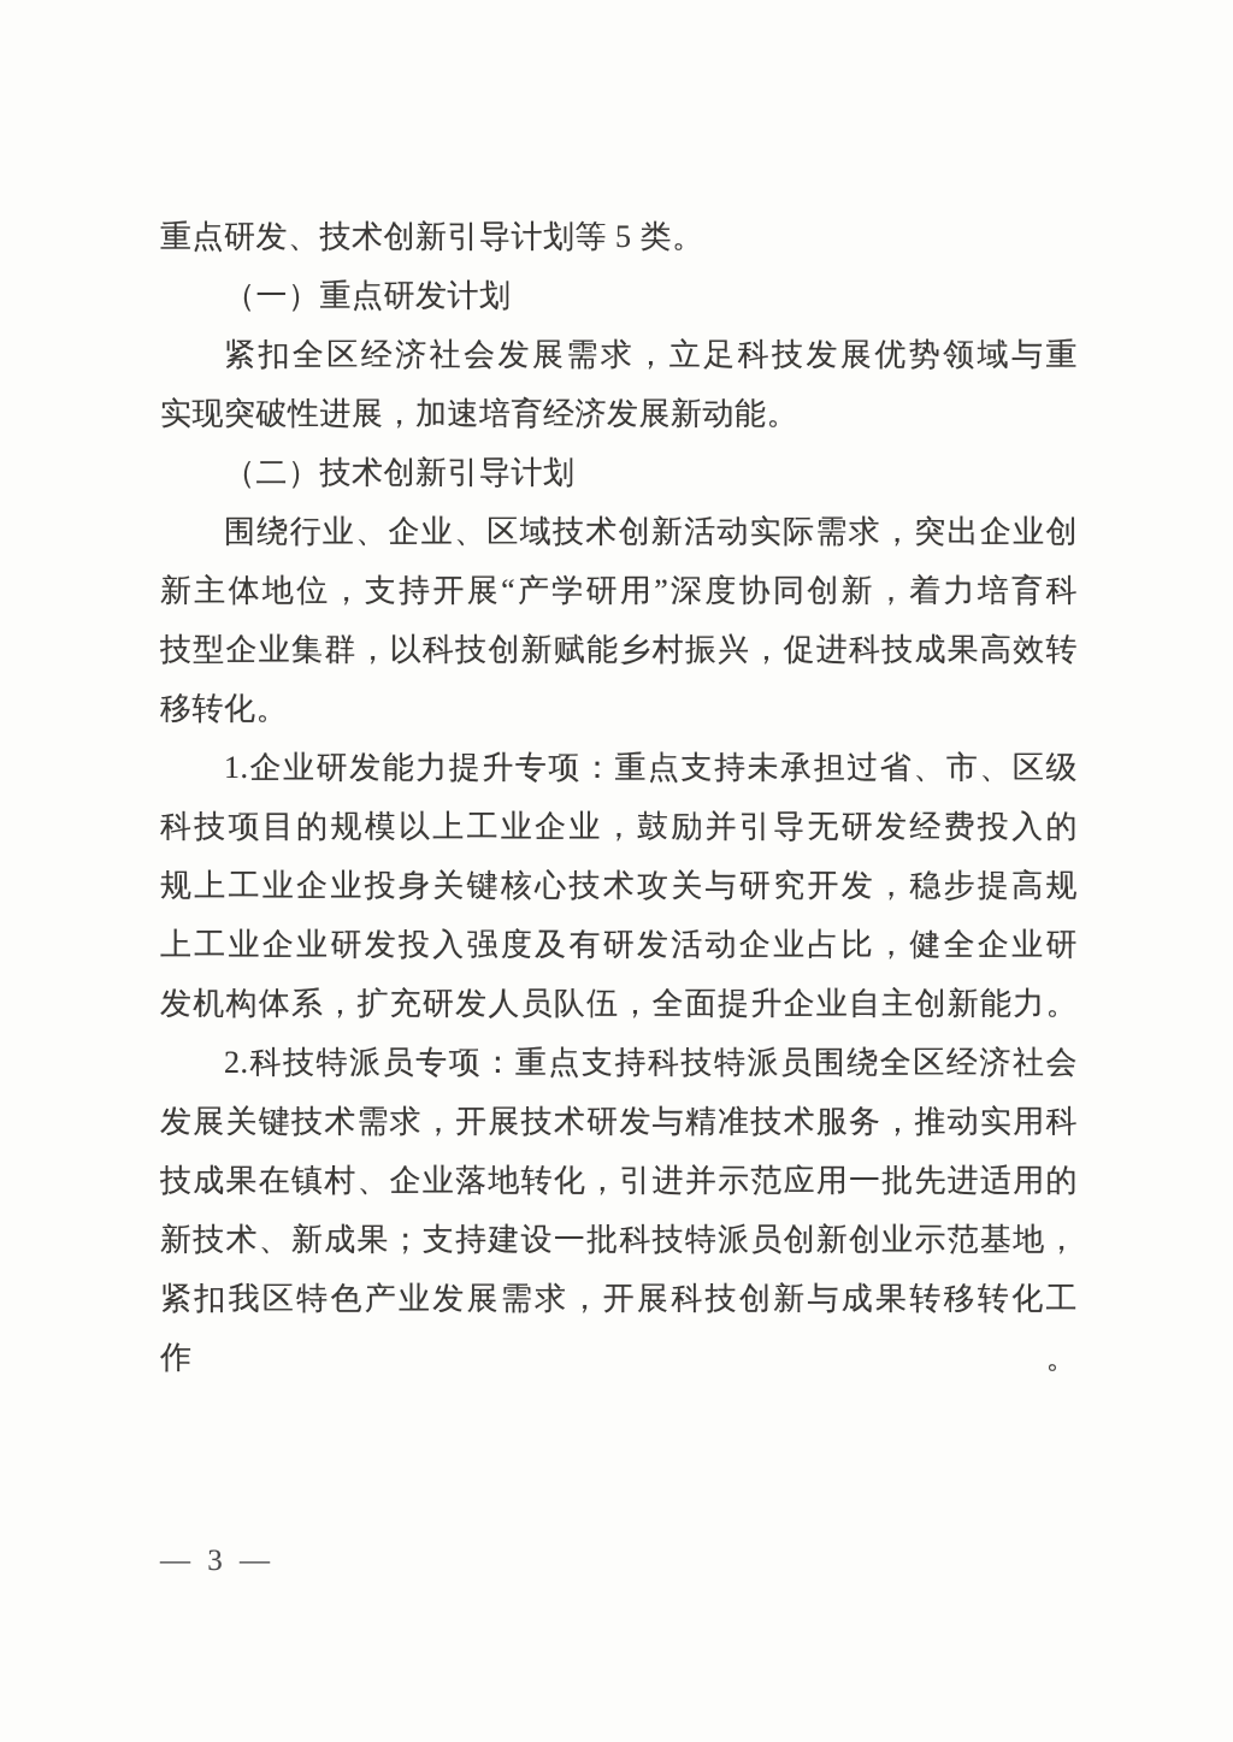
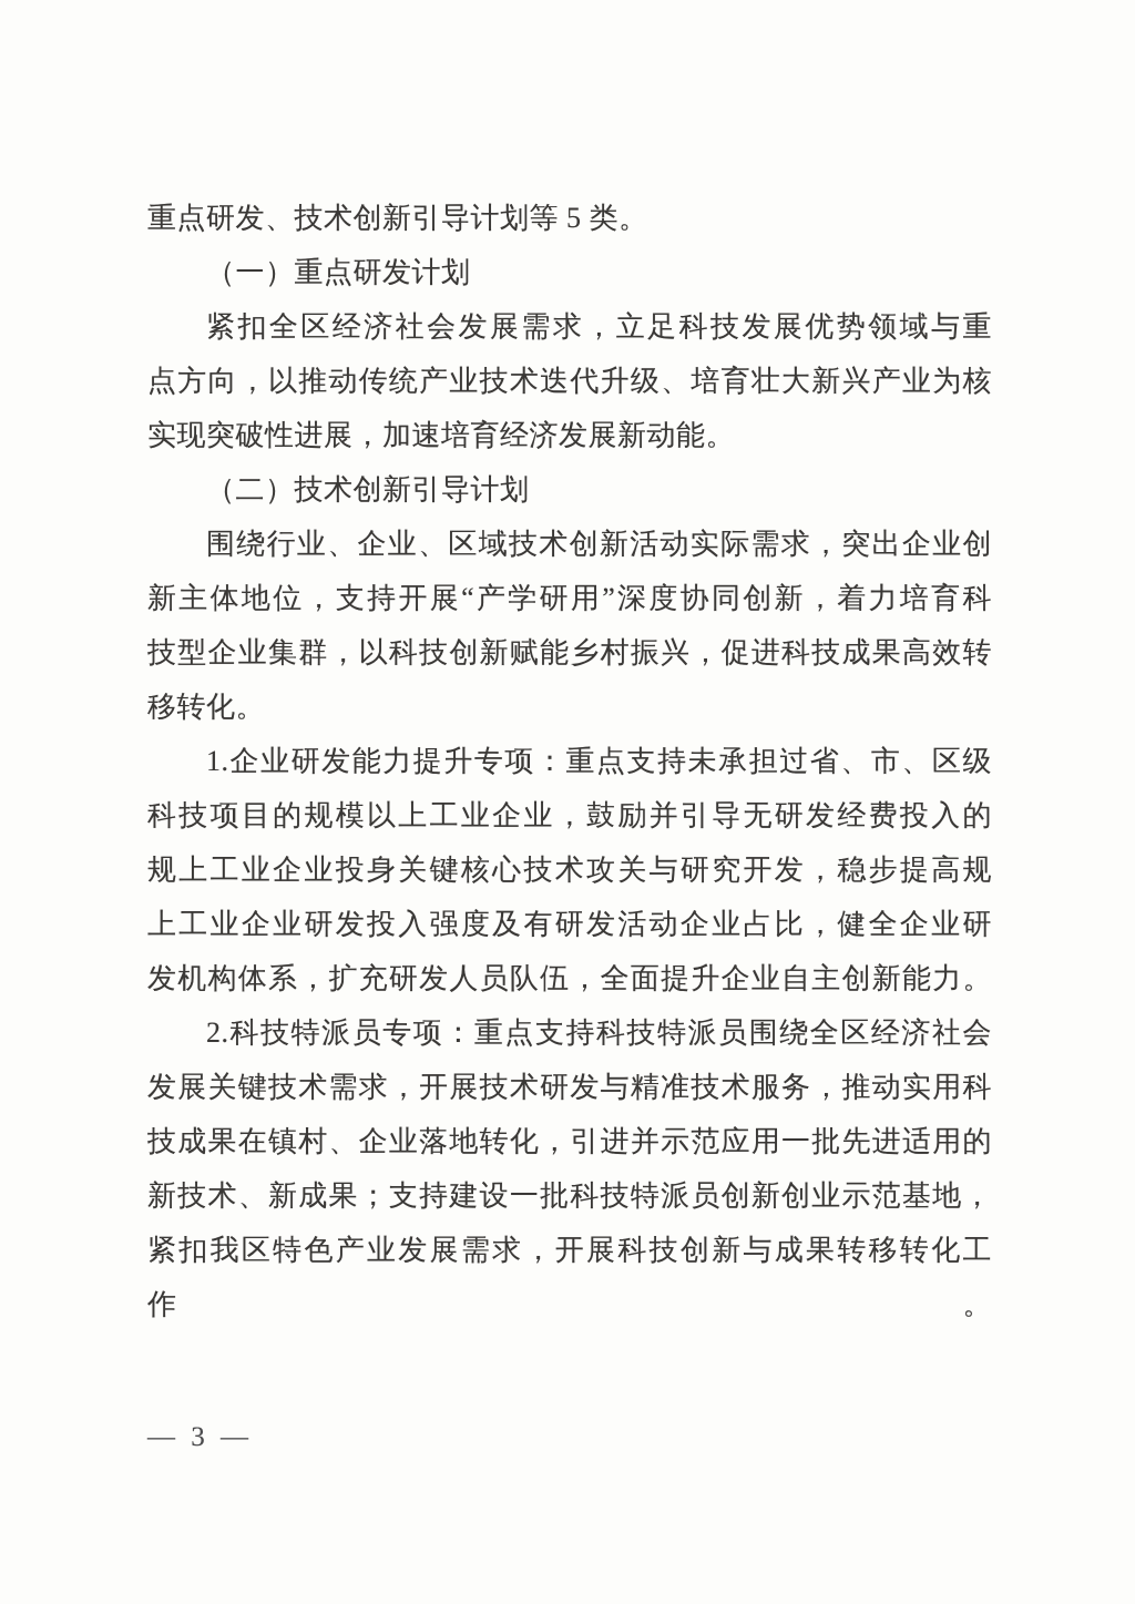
  重点研发、技术创新引导计划等 5 类。
  （一）重点研发计划
  紧扣全区经济社会发展需求，立足科技发展优势领域与重
+ 点方向，以推动传统产业技术迭代升级、培育壮大新兴产业为核
  实现突破性进展，加速培育经济发展新动能。
  （二）技术创新引导计划
  围绕行业、企业、区域技术创新活动实际需求，突出企业创
  新主体地位，支持开展“产学研用”深度协同创新，着力培育科
  技型企业集群，以科技创新赋能乡村振兴，促进科技成果高效转
  移转化。
  1.企业研发能力提升专项：重点支持未承担过省、市、区级
  科技项目的规模以上工业企业，鼓励并引导无研发经费投入的
  规上工业企业投身关键核心技术攻关与研究开发，稳步提高规
  上工业企业研发投入强度及有研发活动企业占比，健全企业研
  发机构体系，扩充研发人员队伍，全面提升企业自主创新能力。
  2.科技特派员专项：重点支持科技特派员围绕全区经济社会
  发展关键技术需求，开展技术研发与精准技术服务，推动实用科
  技成果在镇村、企业落地转化，引进并示范应用一批先进适用的
  新技术、新成果；支持建设一批科技特派员创新创业示范基地，
  紧扣我区特色产业发展需求，开展科技创新与成果转移转化工作。
  — 3 —
